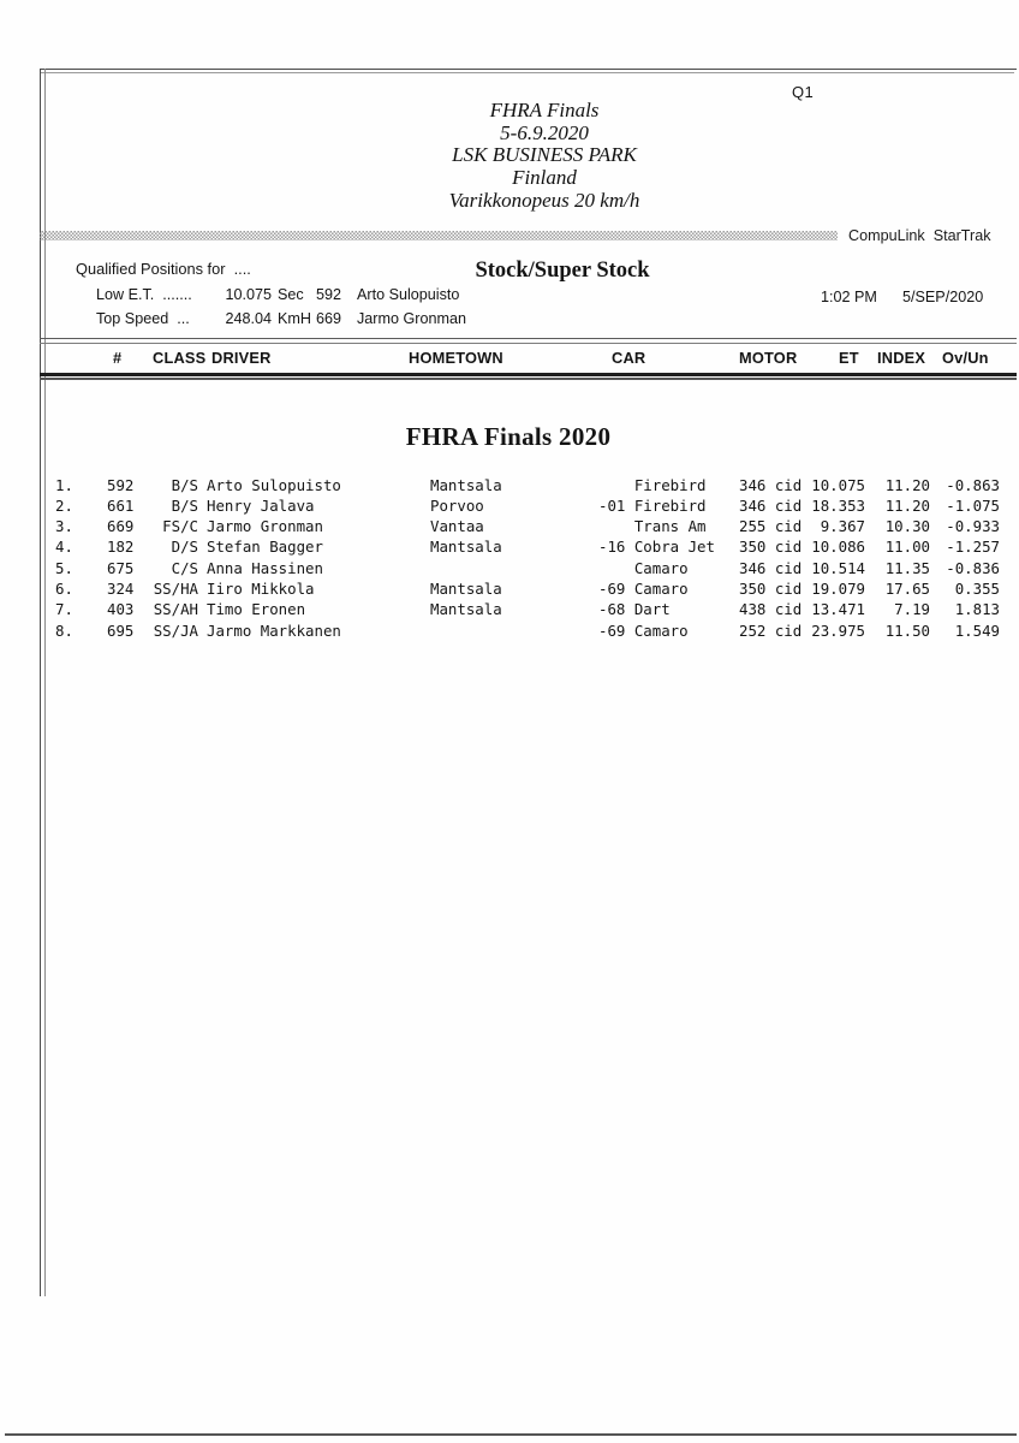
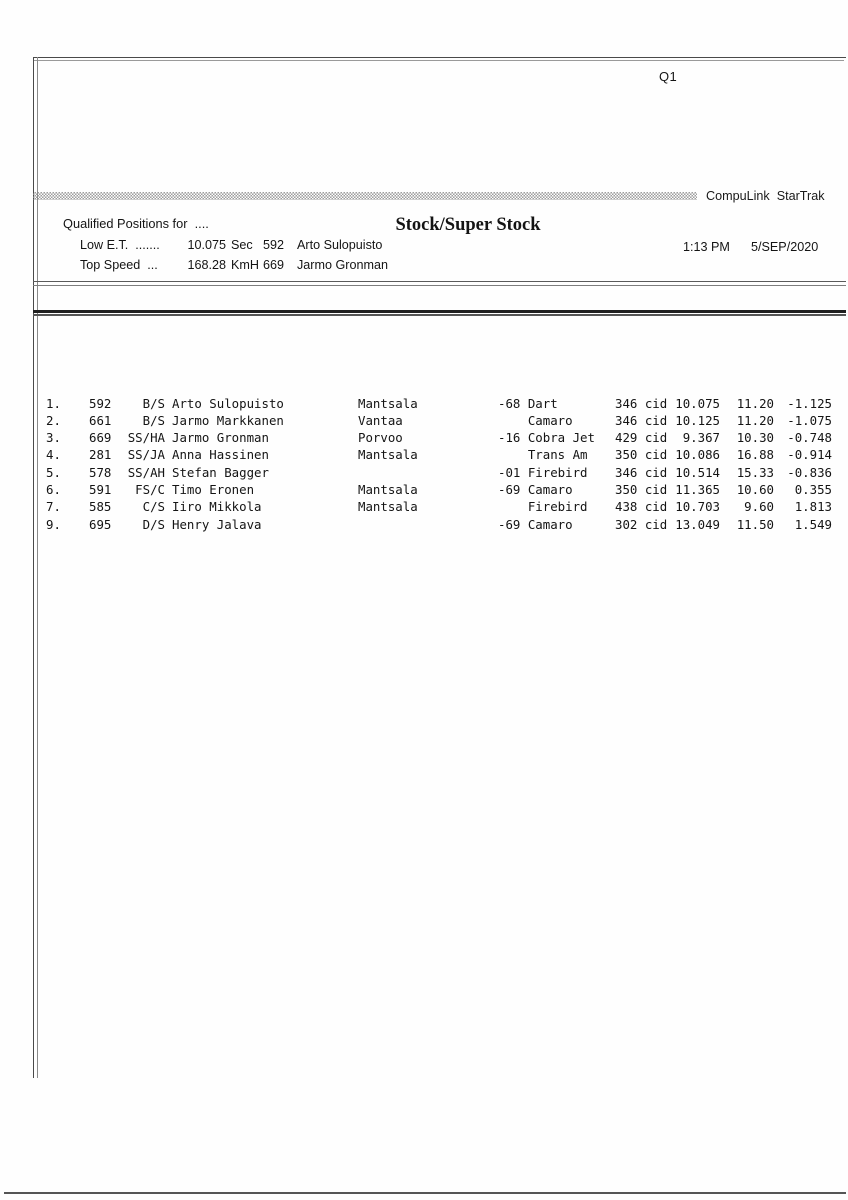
  Q1
- FHRA Finals
- 5-6.9.2020
- LSK BUSINESS PARK
- Finland
- Varikkonopeus 20 km/h
  CompuLink StarTrak
  Qualified Positions for ....
  Stock/Super Stock
  Low E.T. .......
  10.075
  Sec
  592
  Arto Sulopuisto
  Top Speed ...
- 248.04
+ 168.28
  KmH
  669
  Jarmo Gronman
- 1:02 PM
+ 1:13 PM
  5/SEP/2020
- #
- CLASS
- DRIVER
- HOMETOWN
- CAR
- MOTOR
- ET
- INDEX
- Ov/Un
- FHRA Finals 2020
  1.
  592
  B/S
  Arto Sulopuisto
  Mantsala
- Firebird
+ -68 Dart
  346 cid
  10.075
  11.20
- -0.863
+ -1.125
  2.
  661
  B/S
- Henry Jalava
+ Jarmo Markkanen
- Porvoo
+ Vantaa
- -01 Firebird
+ Camaro
  346 cid
- 18.353
+ 10.125
  11.20
  -1.075
  3.
  669
- FS/C
+ SS/HA
  Jarmo Gronman
- Vantaa
+ Porvoo
- Trans Am
+ -16 Cobra Jet
- 255 cid
+ 429 cid
  9.367
  10.30
- -0.933
+ -0.748
  4.
- 182
+ 281
- D/S
+ SS/JA
- Stefan Bagger
+ Anna Hassinen
  Mantsala
- -16 Cobra Jet
+ Trans Am
  350 cid
  10.086
- 11.00
+ 16.88
- -1.257
+ -0.914
  5.
- 675
+ 578
- C/S
+ SS/AH
- Anna Hassinen
+ Stefan Bagger
- Camaro
+ -01 Firebird
  346 cid
  10.514
- 11.35
+ 15.33
  -0.836
  6.
- 324
+ 591
- SS/HA
+ FS/C
- Iiro Mikkola
+ Timo Eronen
  Mantsala
  -69 Camaro
  350 cid
- 19.079
+ 11.365
- 17.65
+ 10.60
  0.355
  7.
- 403
+ 585
- SS/AH
+ C/S
- Timo Eronen
+ Iiro Mikkola
  Mantsala
- -68 Dart
+ Firebird
  438 cid
- 13.471
+ 10.703
- 7.19
+ 9.60
  1.813
- 8.
+ 9.
  695
- SS/JA
+ D/S
- Jarmo Markkanen
+ Henry Jalava
  -69 Camaro
- 252 cid
+ 302 cid
- 23.975
+ 13.049
  11.50
  1.549
